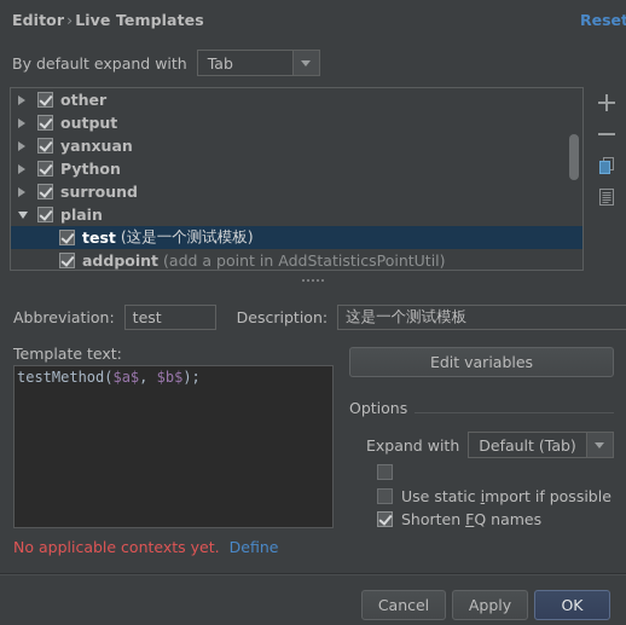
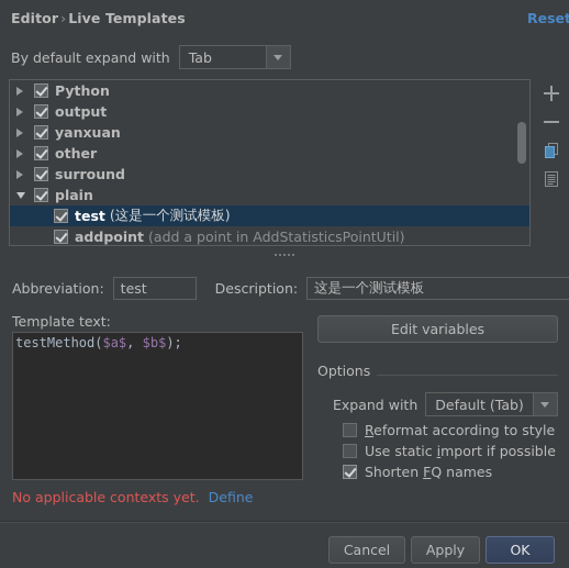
  Editor › Live Templates
  Reset
  By default expand with
  Tab
- other
+ Python
  output
  yanxuan
- Python
+ other
  surround
  plain
  test
  (这是一个测试模板)
  addpoint
  (add a point in AddStatisticsPointUtil)
  Abbreviation:
  test
  Description:
  这是一个测试模板
  Template text:
  testMethod($a$, $b$);
  Edit variables
  Options
  Expand with
  Default (Tab)
+ Reformat according to style
  Use static import if possible
  Shorten FQ names
  No applicable contexts yet.
  Define
  Cancel
  Apply
  OK
